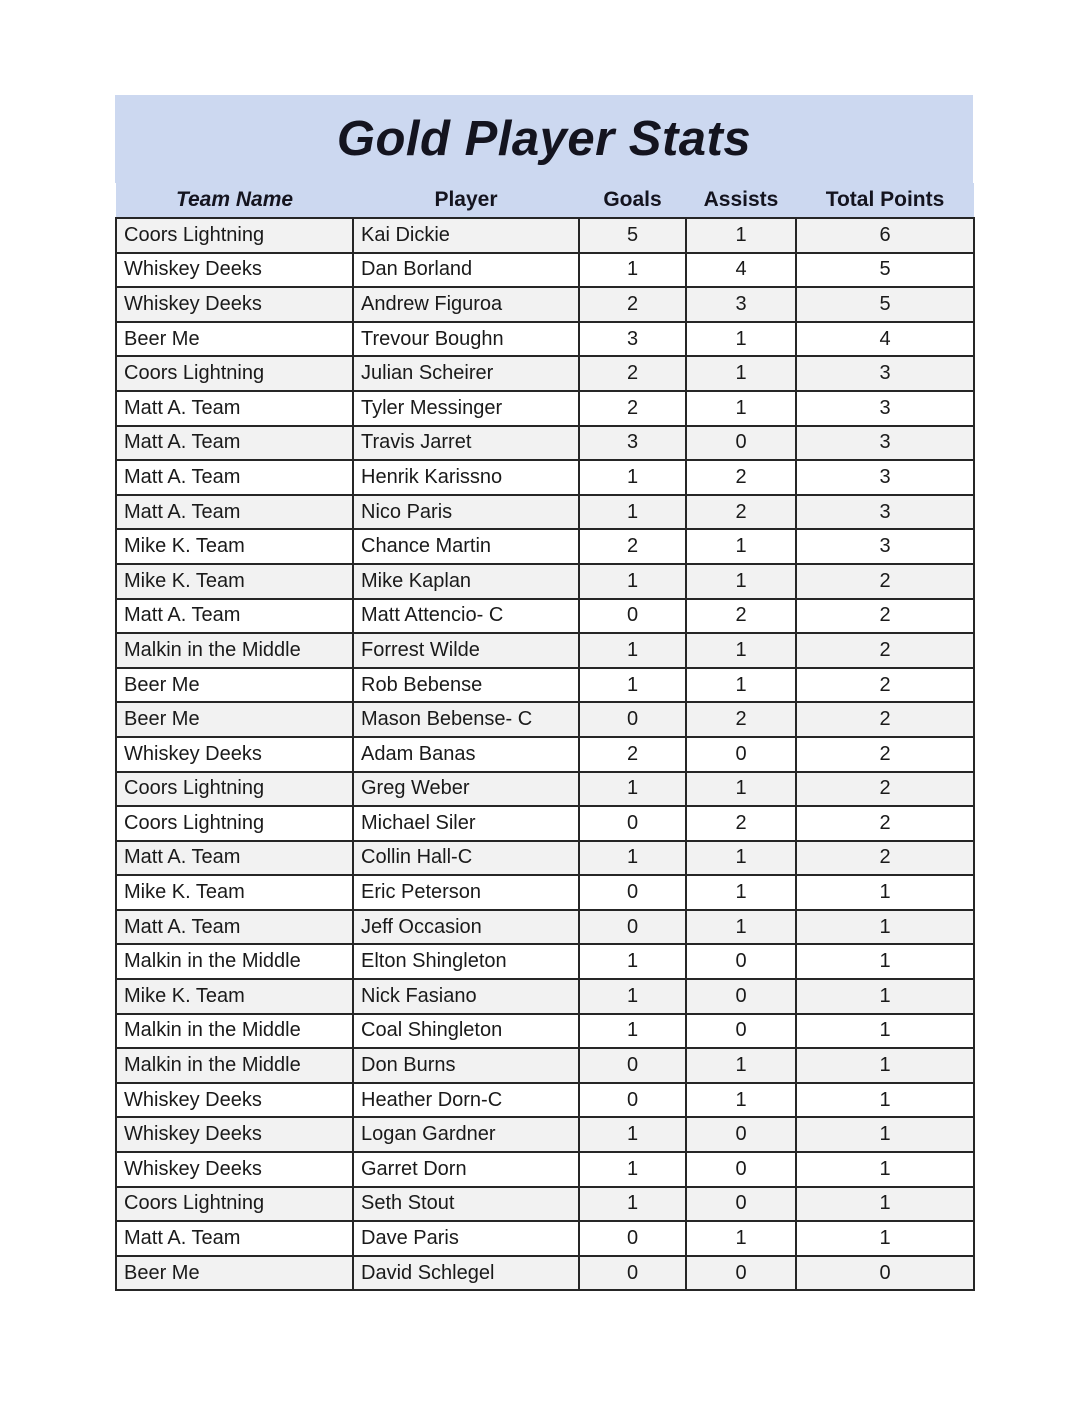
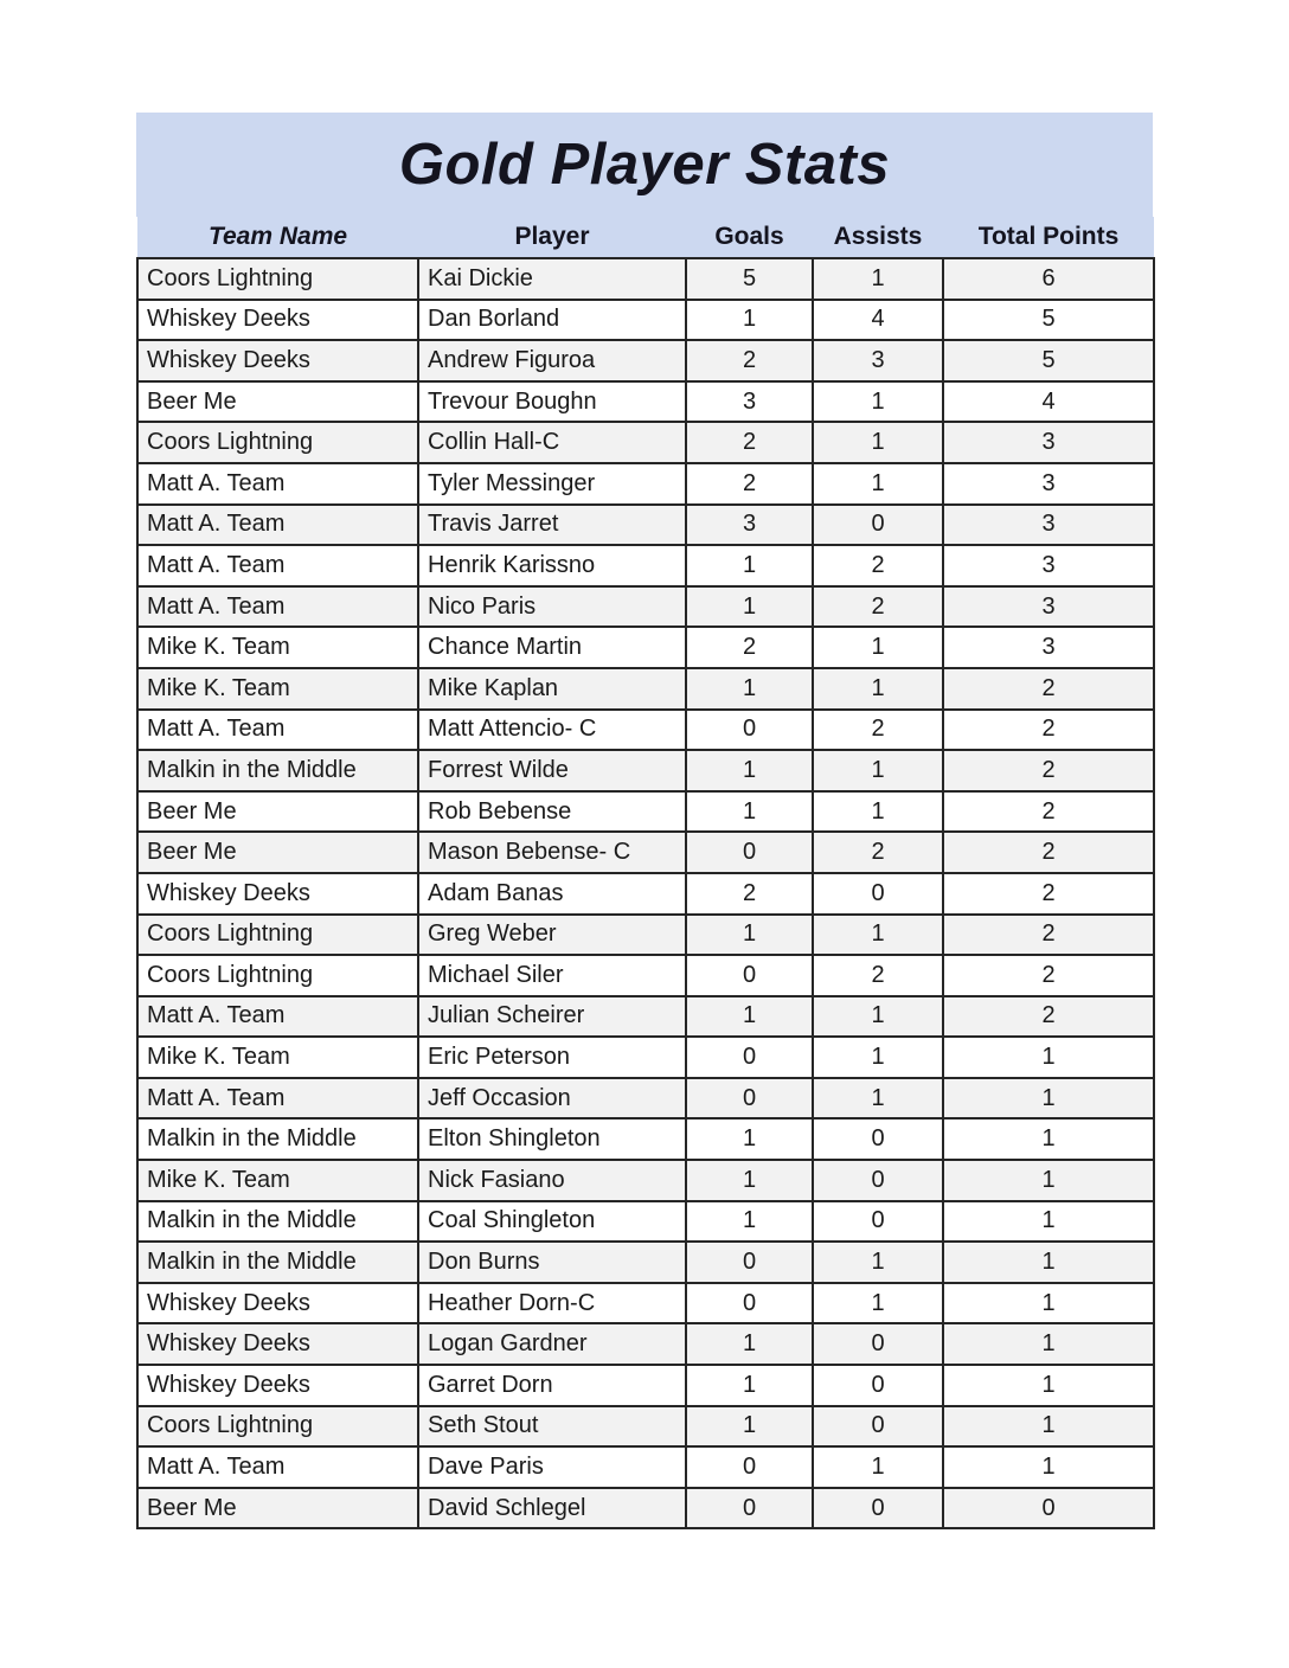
  Gold Player Stats
  Team Name	Player	Goals	Assists	Total Points
  Coors Lightning	Kai Dickie	5	1	6
  Whiskey Deeks	Dan Borland	1	4	5
  Whiskey Deeks	Andrew Figuroa	2	3	5
  Beer Me	Trevour Boughn	3	1	4
- Coors Lightning	Julian Scheirer	2	1	3
+ Coors Lightning	Collin Hall-C	2	1	3
  Matt A. Team	Tyler Messinger	2	1	3
  Matt A. Team	Travis Jarret	3	0	3
  Matt A. Team	Henrik Karissno	1	2	3
  Matt A. Team	Nico Paris	1	2	3
  Mike K. Team	Chance Martin	2	1	3
  Mike K. Team	Mike Kaplan	1	1	2
  Matt A. Team	Matt Attencio- C	0	2	2
  Malkin in the Middle	Forrest Wilde	1	1	2
  Beer Me	Rob Bebense	1	1	2
  Beer Me	Mason Bebense- C	0	2	2
  Whiskey Deeks	Adam Banas	2	0	2
  Coors Lightning	Greg Weber	1	1	2
  Coors Lightning	Michael Siler	0	2	2
- Matt A. Team	Collin Hall-C	1	1	2
+ Matt A. Team	Julian Scheirer	1	1	2
  Mike K. Team	Eric Peterson	0	1	1
  Matt A. Team	Jeff Occasion	0	1	1
  Malkin in the Middle	Elton Shingleton	1	0	1
  Mike K. Team	Nick Fasiano	1	0	1
  Malkin in the Middle	Coal Shingleton	1	0	1
  Malkin in the Middle	Don Burns	0	1	1
  Whiskey Deeks	Heather Dorn-C	0	1	1
  Whiskey Deeks	Logan Gardner	1	0	1
  Whiskey Deeks	Garret Dorn	1	0	1
  Coors Lightning	Seth Stout	1	0	1
  Matt A. Team	Dave Paris	0	1	1
  Beer Me	David Schlegel	0	0	0
